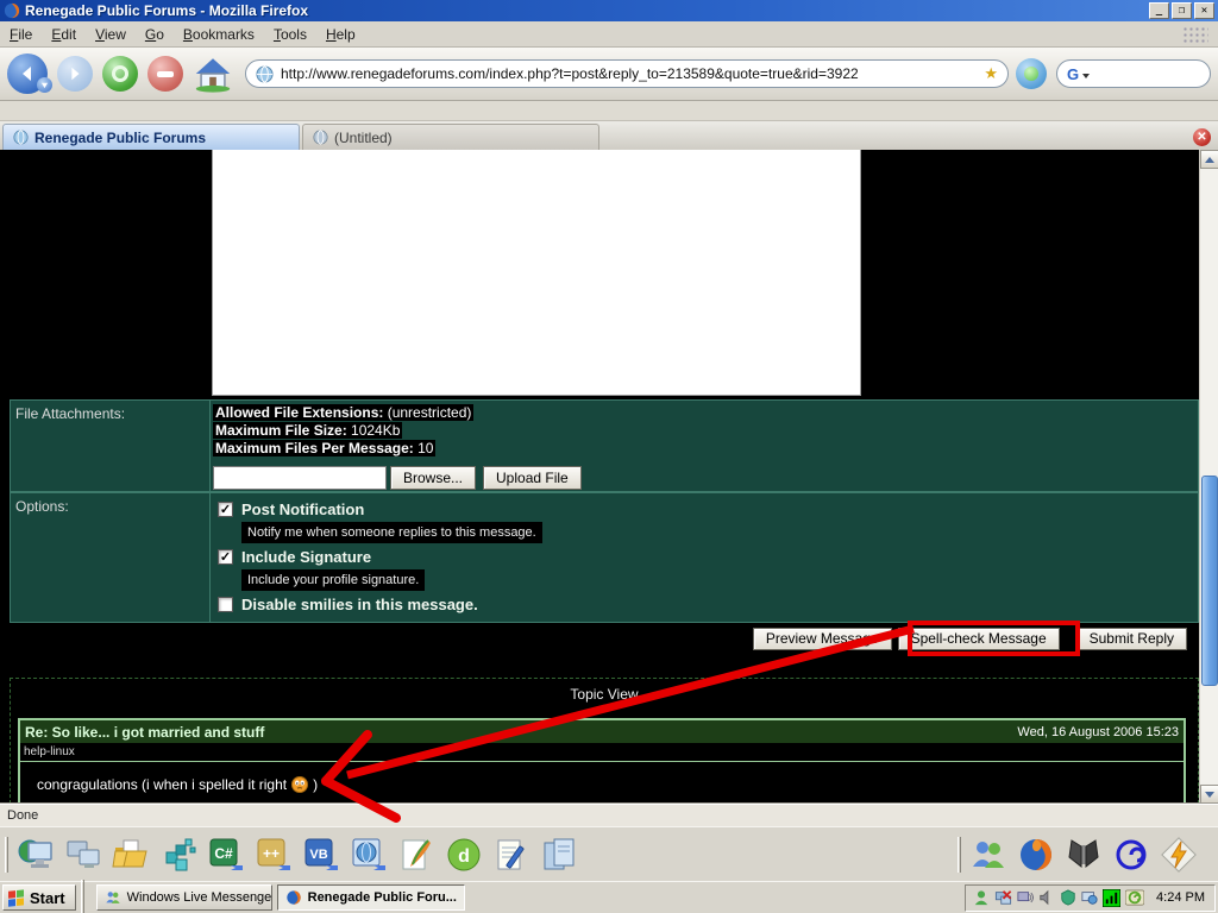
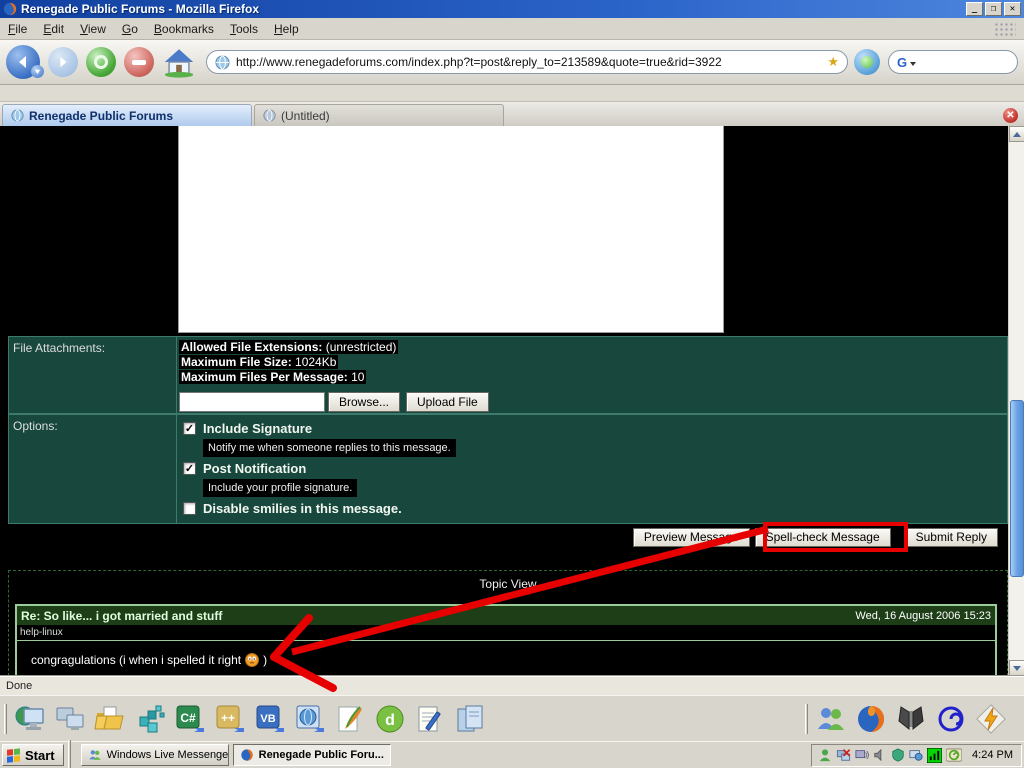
  Renegade Public Forums - Mozilla Firefox
  _
  ❐
  ✕
  File
  Edit
  View
  Go
  Bookmarks
  Tools
  Help
  http://www.renegadeforums.com/index.php?t=post&reply_to=213589&quote=true&rid=3922
  ★
  G
  Renegade Public Forums
  (Untitled)
  ✕
  File Attachments:
  Allowed File Extensions: (unrestricted)
  Maximum File Size: 1024Kb
  Maximum Files Per Message: 10
  Browse...
  Upload File
  Options:
  ✓
- Post Notification
+ Include Signature
  Notify me when someone replies to this message.
  ✓
- Include Signature
+ Post Notification
  Include your profile signature.
  Disable smilies in this message.
  Preview Messa
  Spell-check Message
  Submit Reply
  Topic View
  Re: So like... i got married and stuff
  Wed, 16 August 2006 15:23
  help-linux
  congragulations (i when i spelled it right
  )
  Done
  C#
  ++
  VB
  d
  Start
  Windows Live Messenge
  Renegade Public Foru...
  4:24 PM
